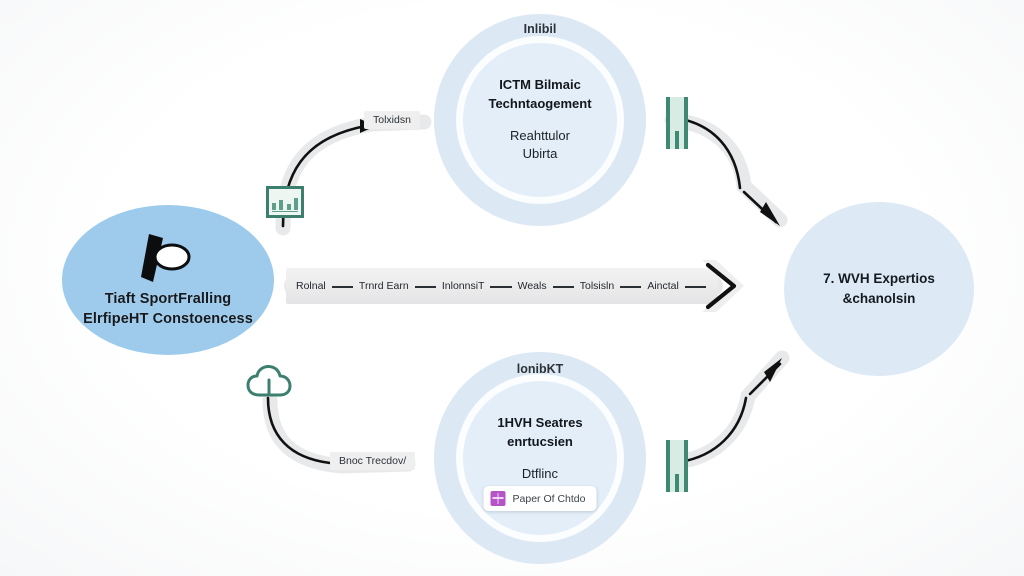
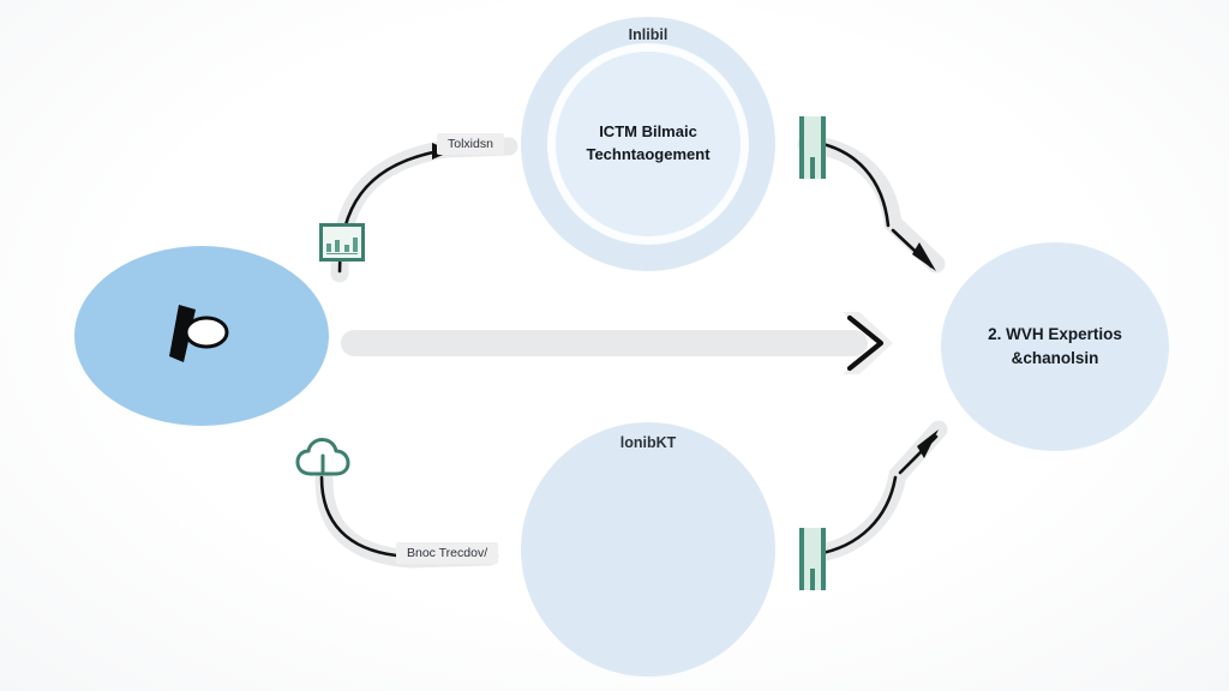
- Rolnal
- Trnrd Earn
- InlonnsiT
- Weals
- Tolsisln
- Ainctal
- Tiaft SportFralling
- ElrfipeHT Constoencess
  Inlibil
  ICTM Bilmaic Techntaogement
- Reahttulor
- Ubirta
  lonibKT
- 1HVH Seatres
- enrtucsien
- Dtflinc
- Paper Of Chtdo
- 7. WVH Expertios
+ 2. WVH Expertios
  &chanolsin
  Tolxidsn
  Bnoc Trecdov/
